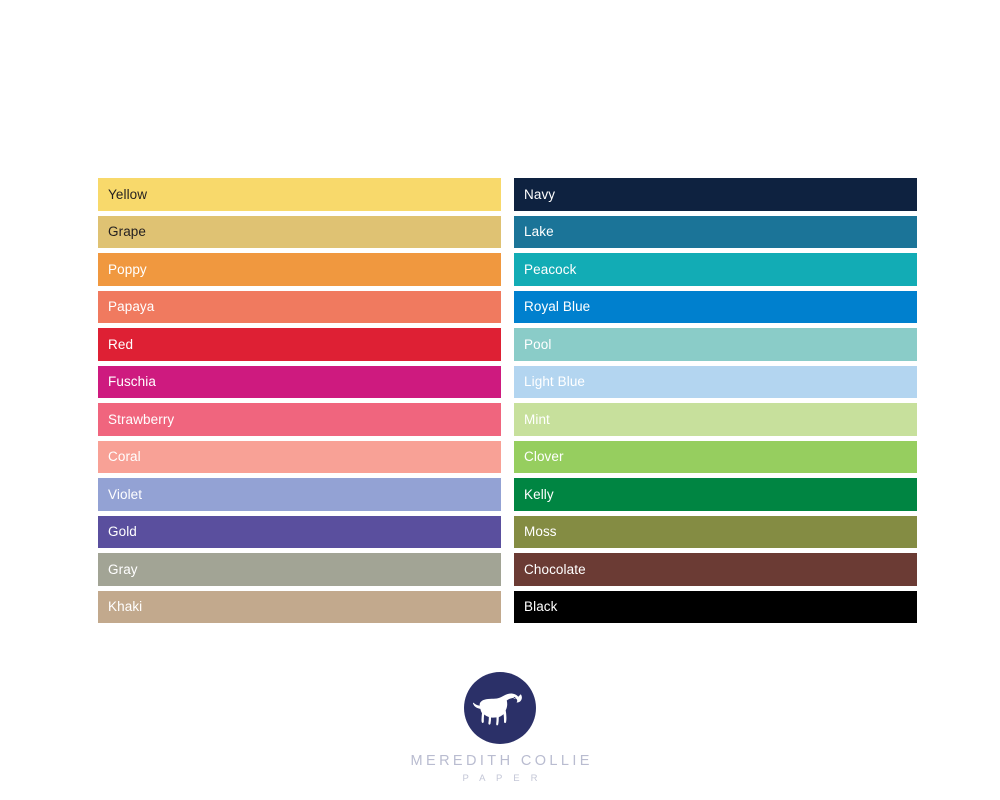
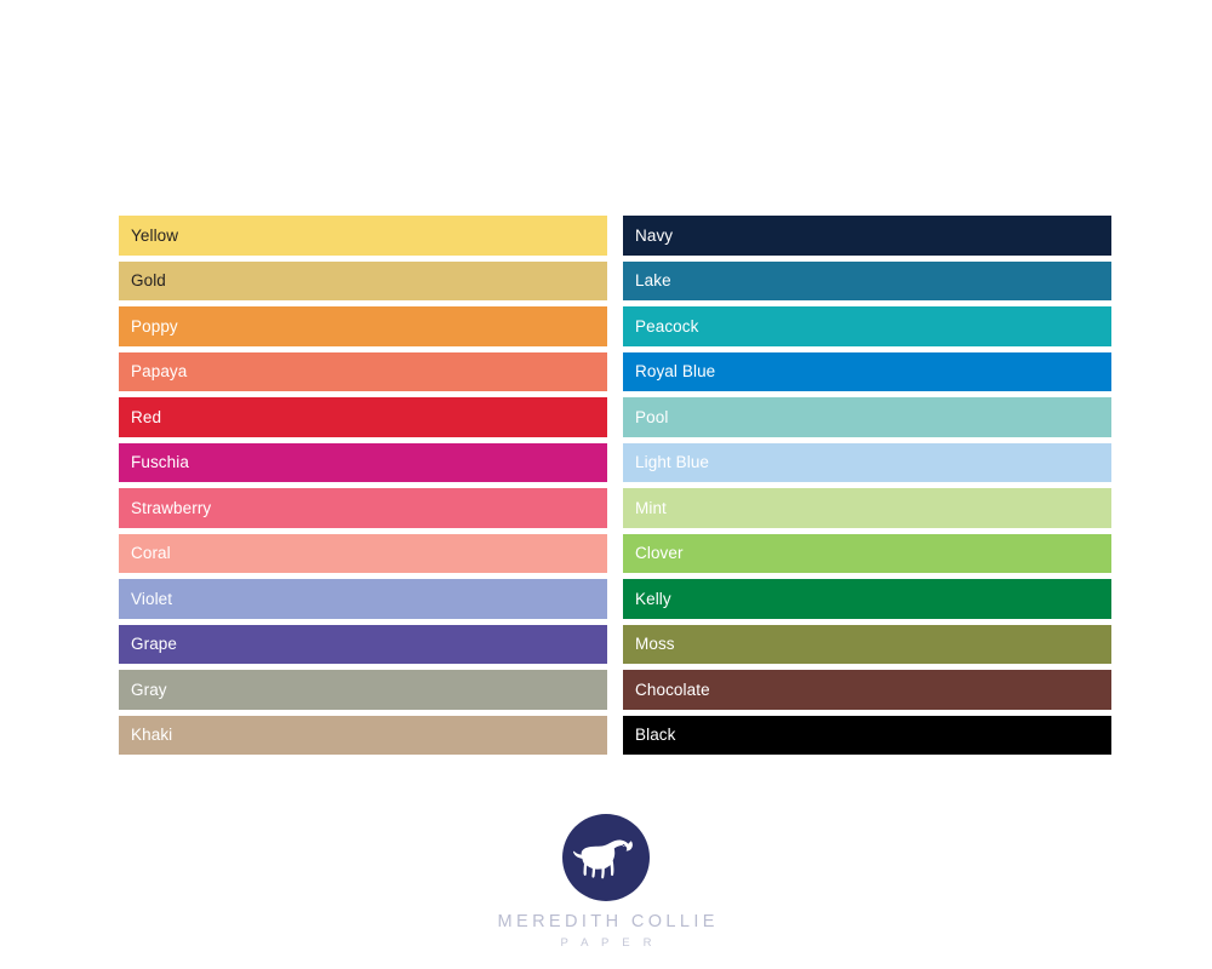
  Yellow
- Grape
+ Gold
  Poppy
  Papaya
  Red
  Fuschia
  Strawberry
  Coral
  Violet
- Gold
+ Grape
  Gray
  Khaki
  Navy
  Lake
  Peacock
  Royal Blue
  Pool
  Light Blue
  Mint
  Clover
  Kelly
  Moss
  Chocolate
  Black
  MEREDITH COLLIE
  P A P E R
